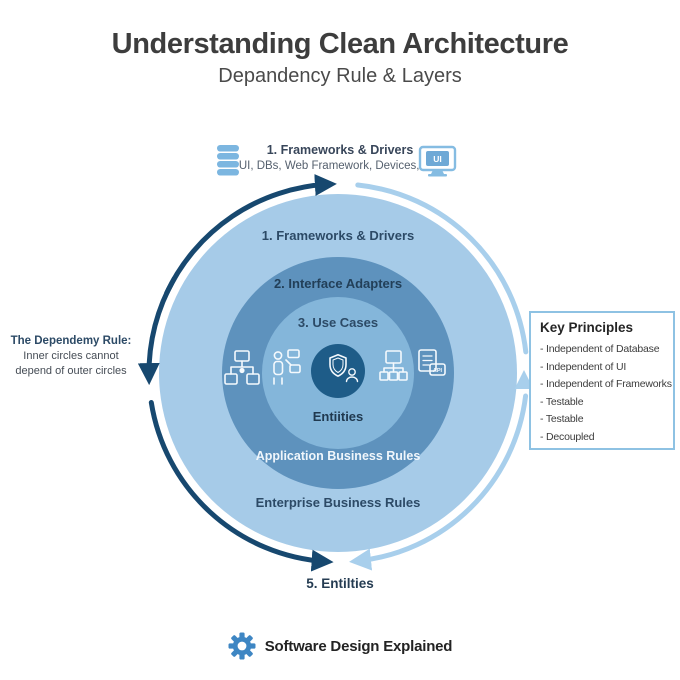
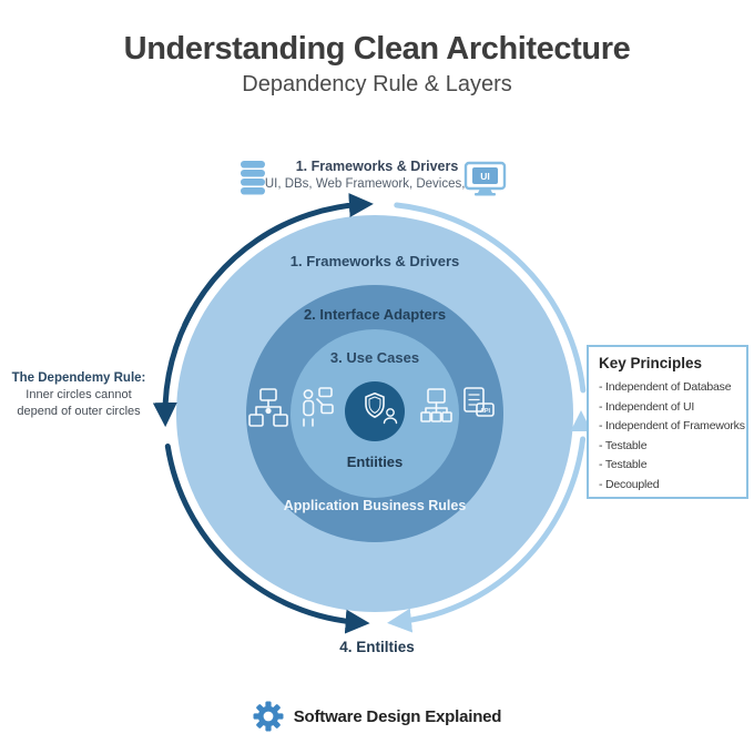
  Understanding Clean Architecture
  Depandency Rule & Layers
  1. Frameworks & Drivers
  UI, DBs, Web Framework, Devices,
  UI
  1. Frameworks & Drivers
  2. Interface Adapters
  3. Use Cases
  Entiities
  Application Business Rules
- Enterprise Business Rules
  The Dependemy Rule:
  Inner circles cannot
  depend of outer circles
  Key Principles
  - Independent of Database
  - Independent of UI
  - Independent of Frameworks
  - Testable
  - Testable
  - Decoupled
- 5. Entilties
+ 4. Entilties
  Software Design Explained
